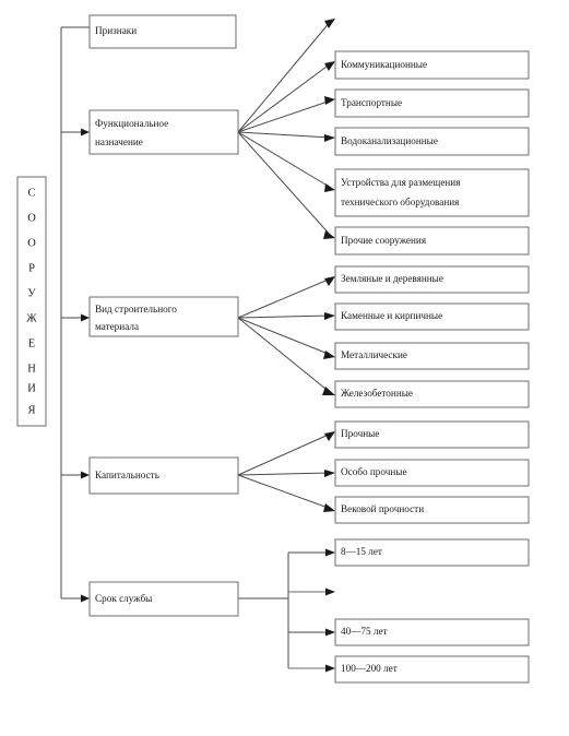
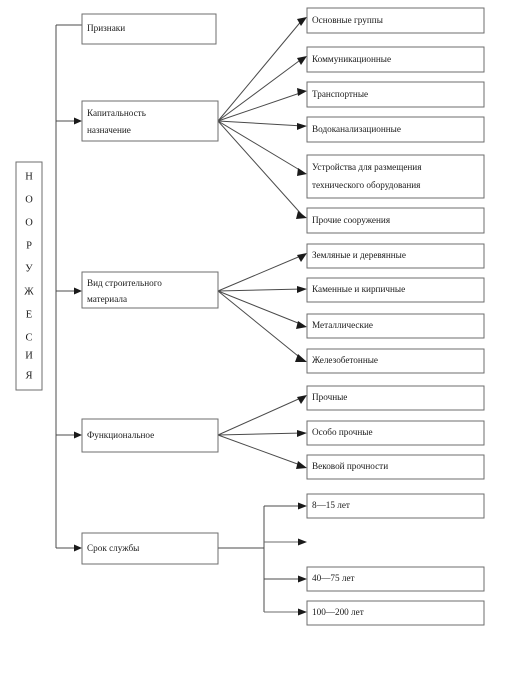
- С
+ Н
  О
  О
  Р
  У
  Ж
  Е
- Н
+ С
  И
  Я
  Признаки
- Функциональное
+ Капитальность
  назначение
  Вид строительного
  материала
- Капитальность
+ Функциональное
  Срок службы
+ Основные группы
  Коммуникационные
  Транспортные
  Водоканализационные
  Устройства для размещения
  технического оборудования
  Прочие сооружения
  Земляные и деревянные
  Каменные и кирпичные
  Металлические
  Железобетонные
  Прочные
  Особо прочные
  Вековой прочности
  8—15 лет
  40—75 лет
  100—200 лет
